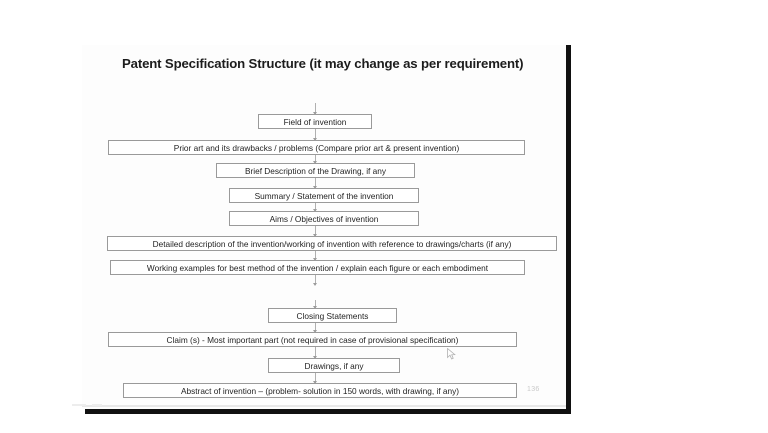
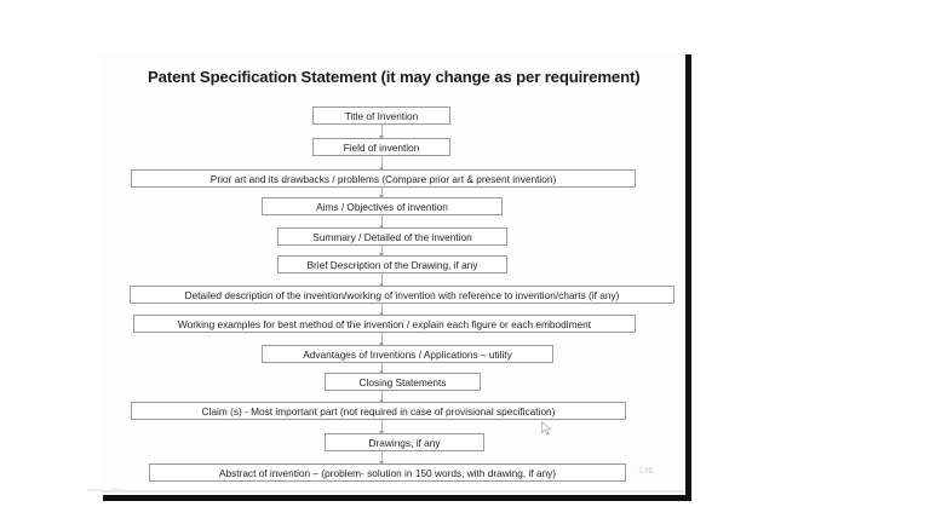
- Patent Specification Structure (it may change as per requirement)
+ Patent Specification Statement (it may change as per requirement)
+ Title of Invention
  Field of invention
  Prior art and its drawbacks / problems (Compare prior art & present invention)
- Brief Description of the Drawing, if any
+ Aims / Objectives of invention
- Summary / Statement of the invention
+ Summary / Detailed of the invention
- Aims / Objectives of invention
+ Brief Description of the Drawing, if any
- Detailed description of the invention/working of invention with reference to drawings/charts (if any)
+ Detailed description of the invention/working of invention with reference to invention/charts (if any)
  Working examples for best method of the invention / explain each figure or each embodiment
+ Advantages of Inventions / Applications – utility
  Closing Statements
  Claim (s) - Most important part (not required in case of provisional specification)
  Drawings, if any
  Abstract of invention – (problem- solution in 150 words, with drawing, if any)
